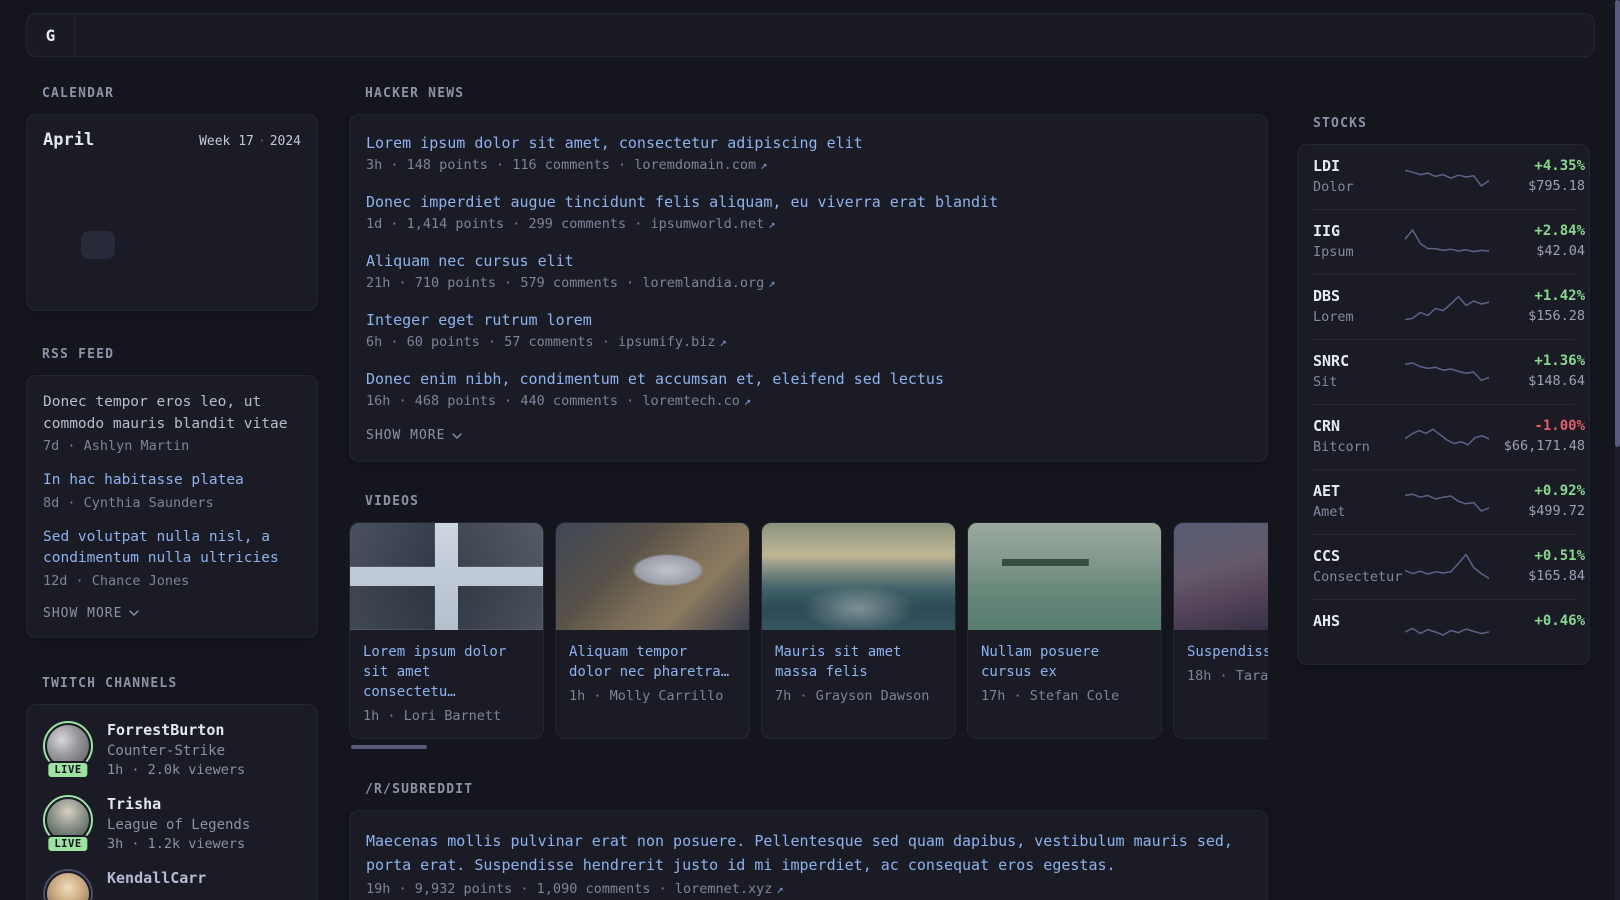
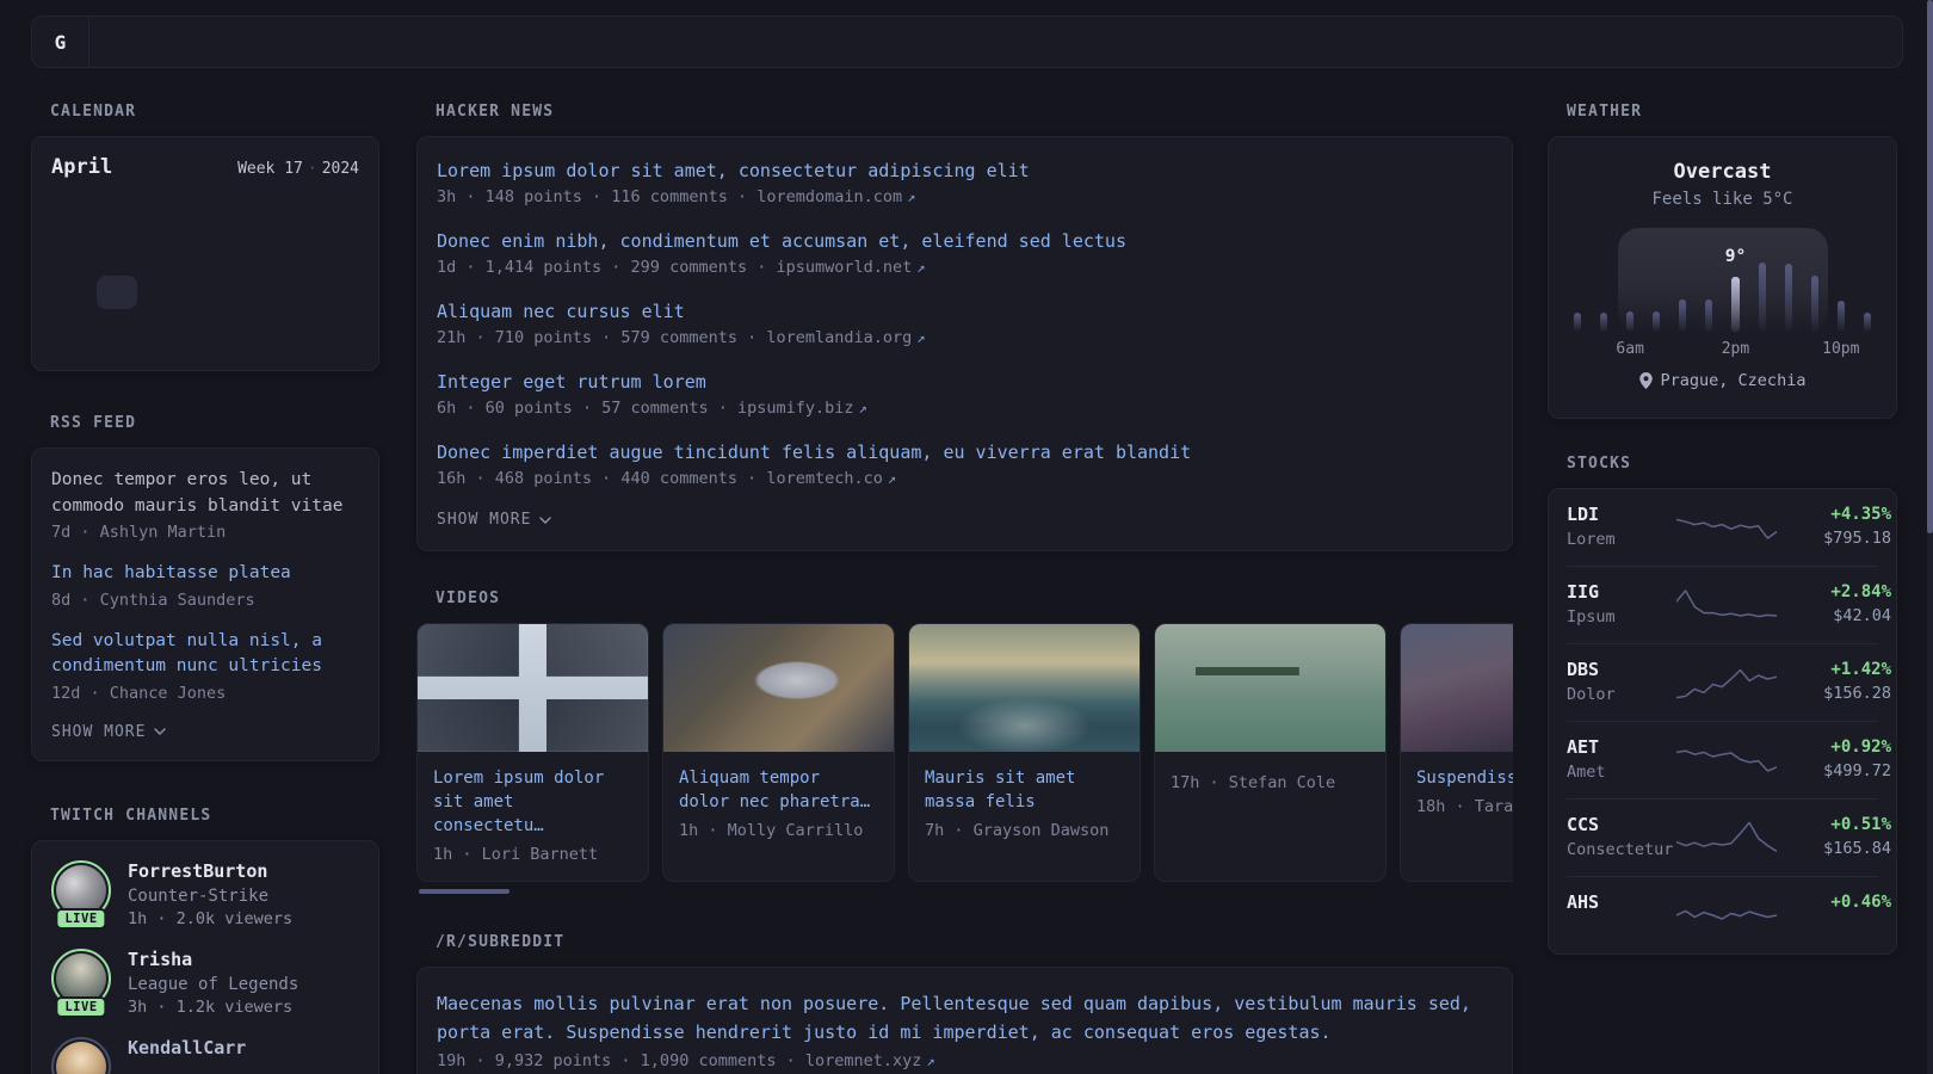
  G
  CALENDAR
  April
  Week 17 · 2024
  RSS FEED
  Donec tempor eros leo, ut commodo mauris blandit vitae
  7d · Ashlyn Martin
  In hac habitasse platea
  8d · Cynthia Saunders
- Sed volutpat nulla nisl, a condimentum nulla ultricies
+ Sed volutpat nulla nisl, a condimentum nunc ultricies
  12d · Chance Jones
  SHOW MORE
  TWITCH CHANNELS
  LIVE
  ForrestBurton
  Counter-Strike
  1h · 2.0k viewers
  LIVE
  Trisha
  League of Legends
  3h · 1.2k viewers
  KendallCarr
  HACKER NEWS
  Lorem ipsum dolor sit amet, consectetur adipiscing elit
  3h · 148 points · 116 comments · loremdomain.com ↗
- Donec imperdiet augue tincidunt felis aliquam, eu viverra erat blandit
+ Donec enim nibh, condimentum et accumsan et, eleifend sed lectus
  1d · 1,414 points · 299 comments · ipsumworld.net ↗
  Aliquam nec cursus elit
  21h · 710 points · 579 comments · loremlandia.org ↗
  Integer eget rutrum lorem
  6h · 60 points · 57 comments · ipsumify.biz ↗
- Donec enim nibh, condimentum et accumsan et, eleifend sed lectus
+ Donec imperdiet augue tincidunt felis aliquam, eu viverra erat blandit
  16h · 468 points · 440 comments · loremtech.co ↗
  SHOW MORE
  VIDEOS
  Lorem ipsum dolor sit amet consectetu…
  1h · Lori Barnett
  Aliquam tempor dolor nec pharetra…
  1h · Molly Carrillo
  Mauris sit amet massa felis
  7h · Grayson Dawson
- Nullam posuere cursus ex
  17h · Stefan Cole
  18h · Tara
  /R/SUBREDDIT
  Maecenas mollis pulvinar erat non posuere. Pellentesque sed quam dapibus, vestibulum mauris sed, porta erat. Suspendisse hendrerit justo id mi imperdiet, ac consequat eros egestas.
  19h · 9,932 points · 1,090 comments · loremnet.xyz ↗
+ WEATHER
+ Overcast
+ Feels like 5°C
+ 6am
+ 9°
+ 2pm
+ 10pm
+ Prague, Czechia
  STOCKS
  LDI
- Dolor
+ Lorem
  +4.35%
  $795.18
  IIG
  Ipsum
  +2.84%
  $42.04
  DBS
- Lorem
+ Dolor
  +1.42%
  $156.28
- SNRC
- Sit
- +1.36%
- $148.64
- CRN
- Bitcorn
- -1.00%
- $66,171.48
  AET
  Amet
  +0.92%
  $499.72
  CCS
  Consectetur
  +0.51%
  $165.84
  AHS
  +0.46%
